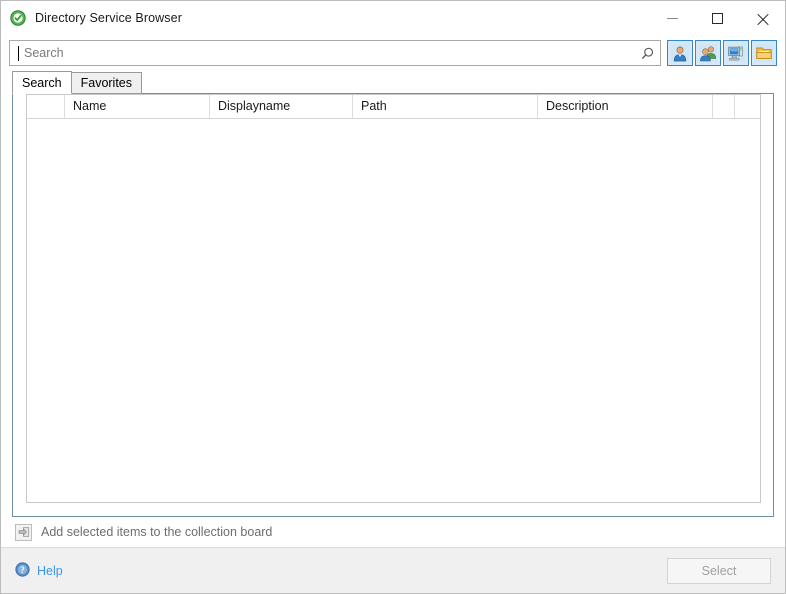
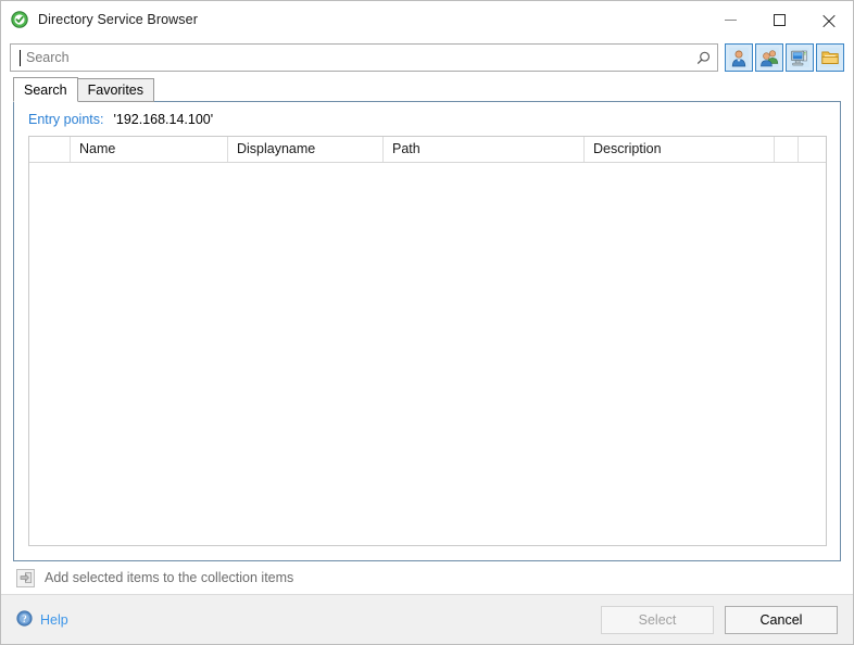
  Directory Service Browser
  Search
  Search
  Favorites
+ Entry points:
+ '192.168.14.100'
  Name
  Displayname
  Path
  Description
- Add selected items to the collection board
+ Add selected items to the collection items
  ?
  Help
  Select
+ Cancel
